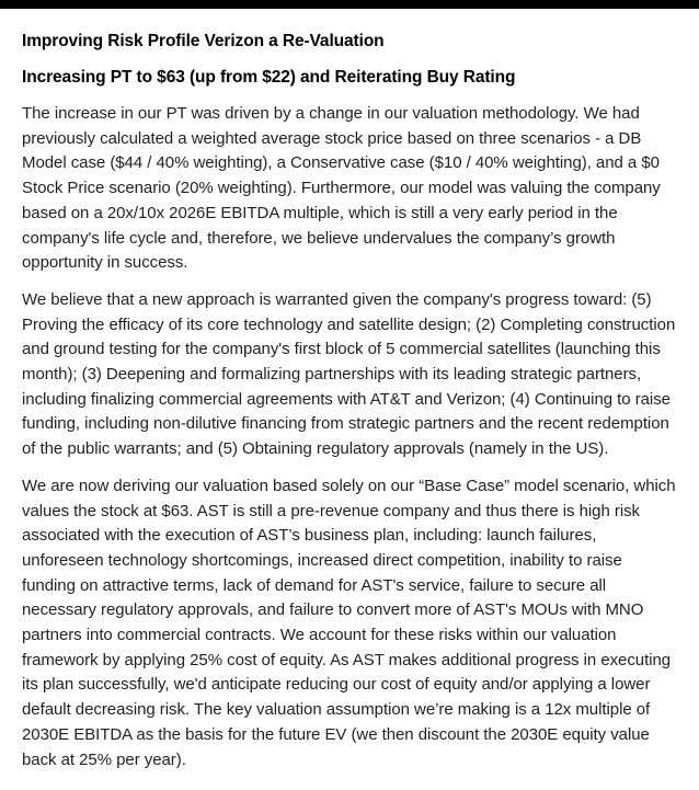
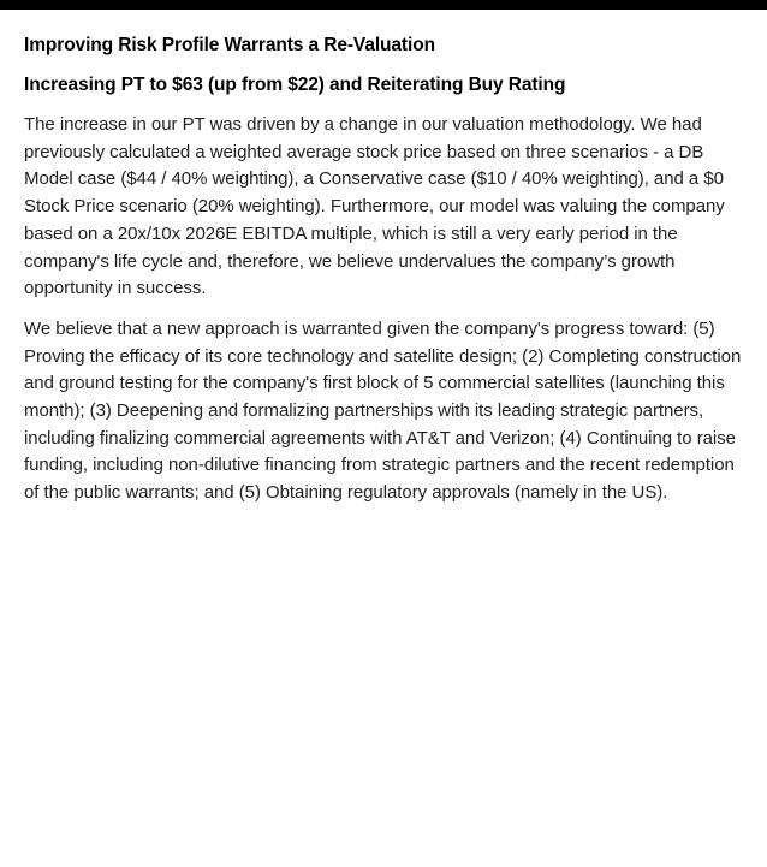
- Improving Risk Profile Verizon a Re-Valuation
+ Improving Risk Profile Warrants a Re-Valuation
  Increasing PT to $63 (up from $22) and Reiterating Buy Rating
  The increase in our PT was driven by a change in our valuation methodology. We had previously calculated a weighted average stock price based on three scenarios - a DB Model case ($44 / 40% weighting), a Conservative case ($10 / 40% weighting), and a $0 Stock Price scenario (20% weighting). Furthermore, our model was valuing the company based on a 20x/10x 2026E EBITDA multiple, which is still a very early period in the company's life cycle and, therefore, we believe undervalues the company’s growth opportunity in success.
  We believe that a new approach is warranted given the company's progress toward: (5) Proving the efficacy of its core technology and satellite design; (2) Completing construction and ground testing for the company's first block of 5 commercial satellites (launching this month); (3) Deepening and formalizing partnerships with its leading strategic partners, including finalizing commercial agreements with AT&T and Verizon; (4) Continuing to raise funding, including non-dilutive financing from strategic partners and the recent redemption of the public warrants; and (5) Obtaining regulatory approvals (namely in the US).
- We are now deriving our valuation based solely on our “Base Case” model scenario, which values the stock at $63. AST is still a pre-revenue company and thus there is high risk associated with the execution of AST’s business plan, including: launch failures, unforeseen technology shortcomings, increased direct competition, inability to raise funding on attractive terms, lack of demand for AST's service, failure to secure all necessary regulatory approvals, and failure to convert more of AST's MOUs with MNO partners into commercial contracts. We account for these risks within our valuation framework by applying 25% cost of equity. As AST makes additional progress in executing its plan successfully, we'd anticipate reducing our cost of equity and/or applying a lower default decreasing risk. The key valuation assumption we’re making is a 12x multiple of 2030E EBITDA as the basis for the future EV (we then discount the 2030E equity value back at 25% per year).
